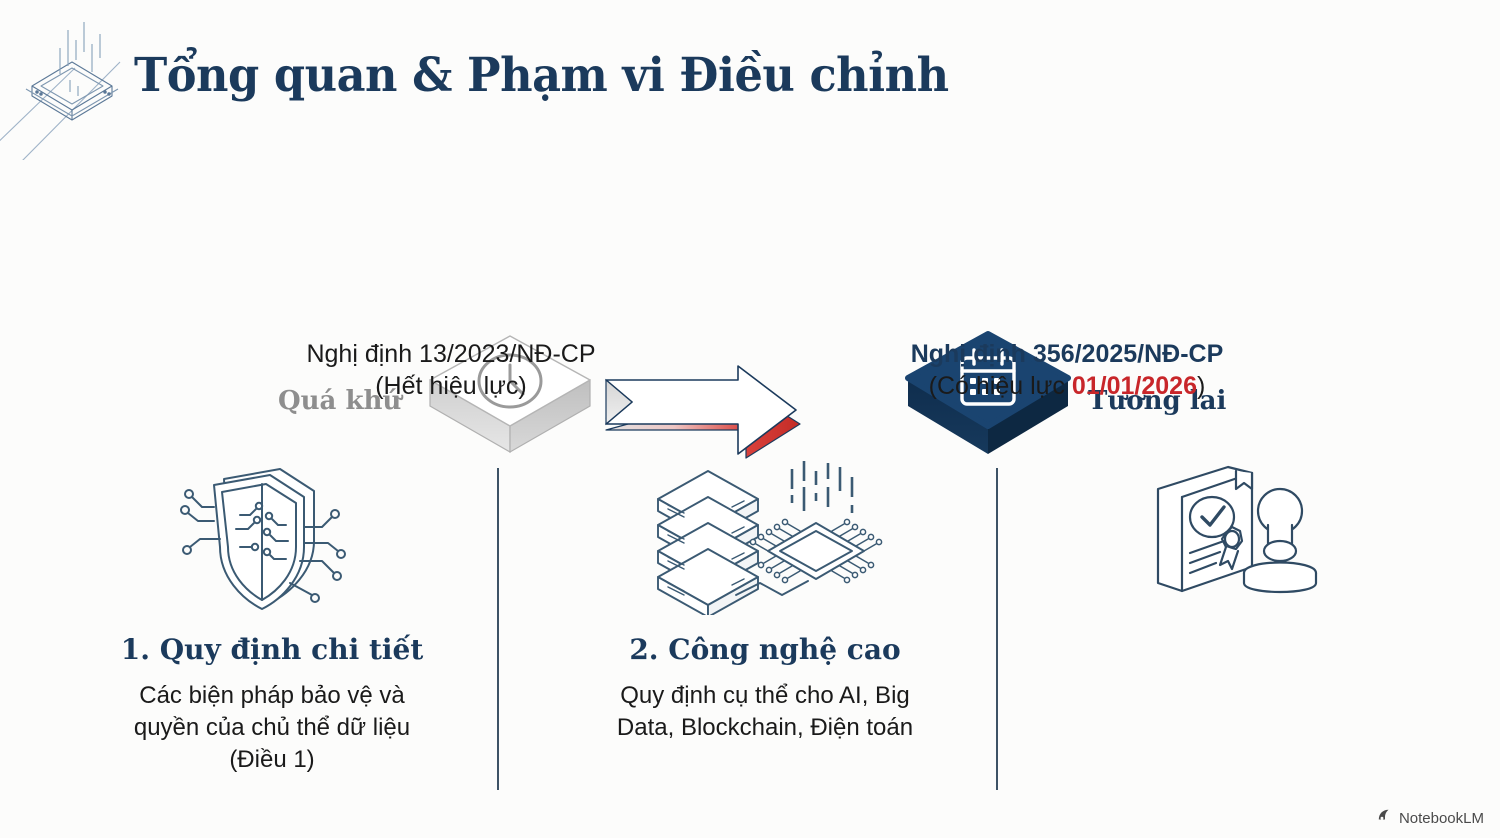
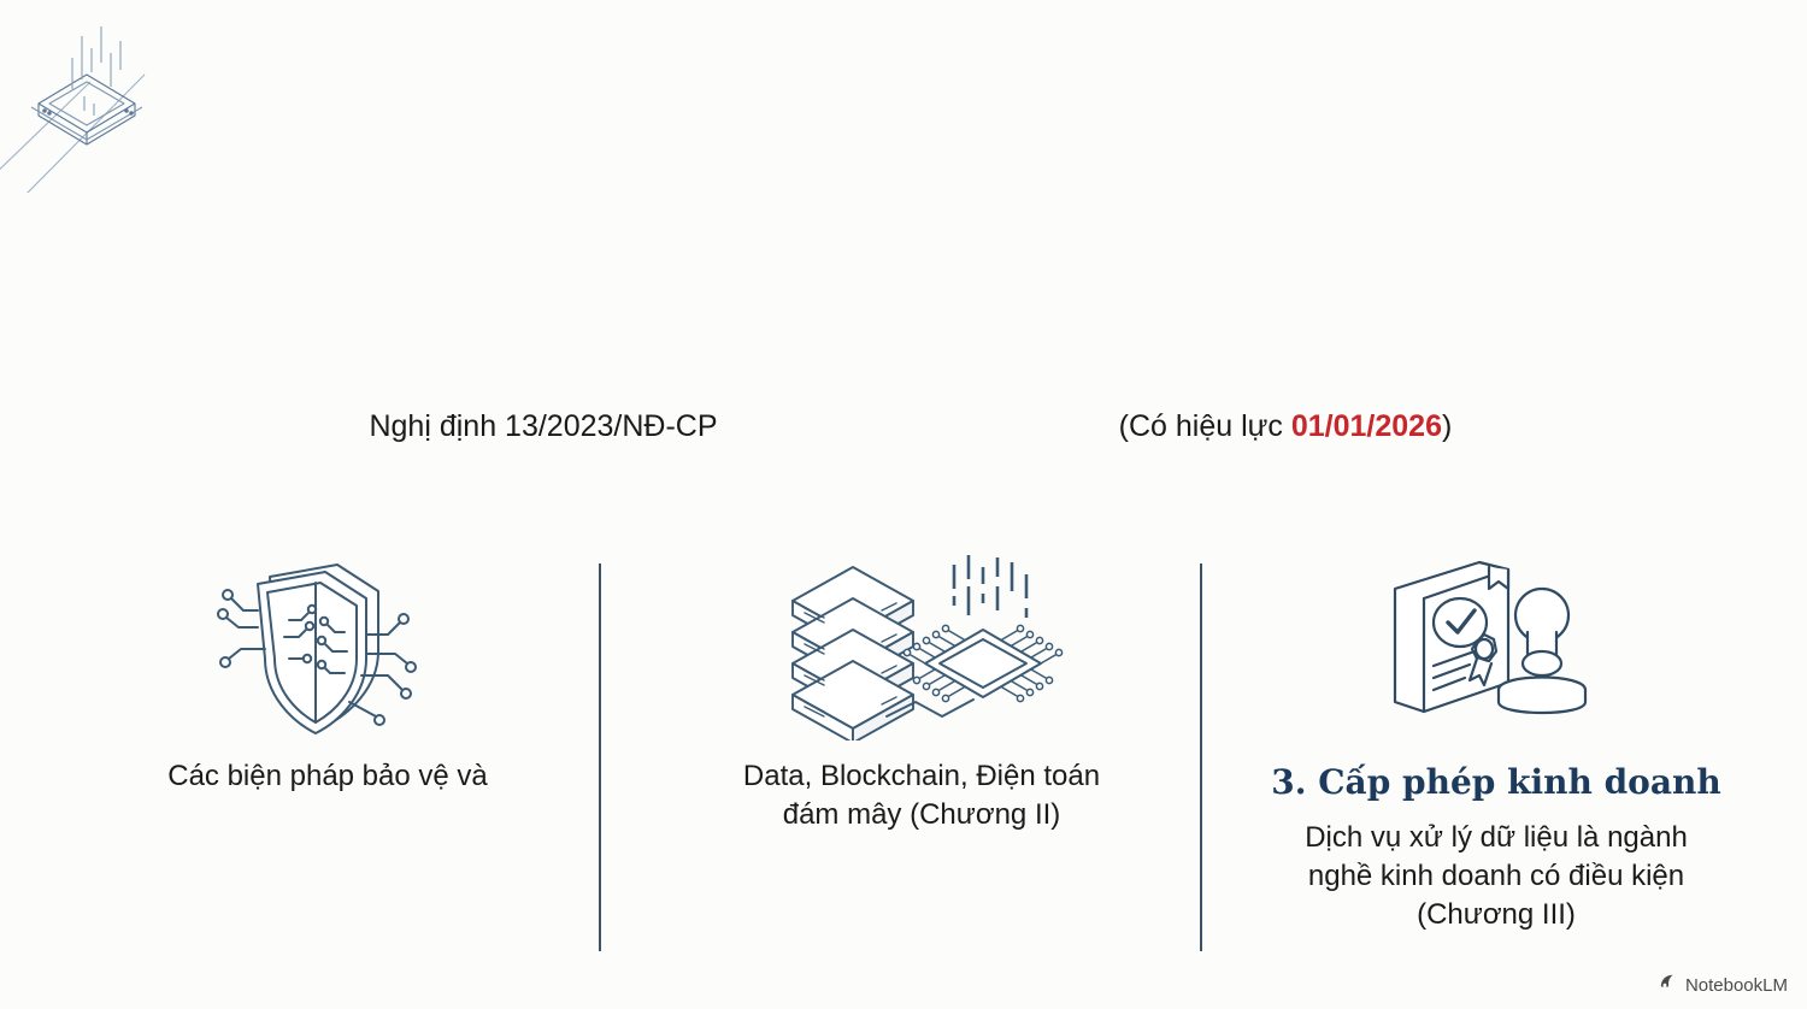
- Tổng quan & Phạm vi Điều chỉnh
- Quá khứ
- Tương lai
  Nghị định 13/2023/NĐ-CP
- (Hết hiệu lực)
- Nghị định 356/2025/NĐ-CP
  (Có hiệu lực 01/01/2026)
- 1. Quy định chi tiết
  Các biện pháp bảo vệ và
- quyền của chủ thể dữ liệu
- (Điều 1)
- 2. Công nghệ cao
- Quy định cụ thể cho AI, Big
  Data, Blockchain, Điện toán
+ đám mây (Chương II)
+ 3. Cấp phép kinh doanh
+ Dịch vụ xử lý dữ liệu là ngành
+ nghề kinh doanh có điều kiện
+ (Chương III)
  NotebookLM
